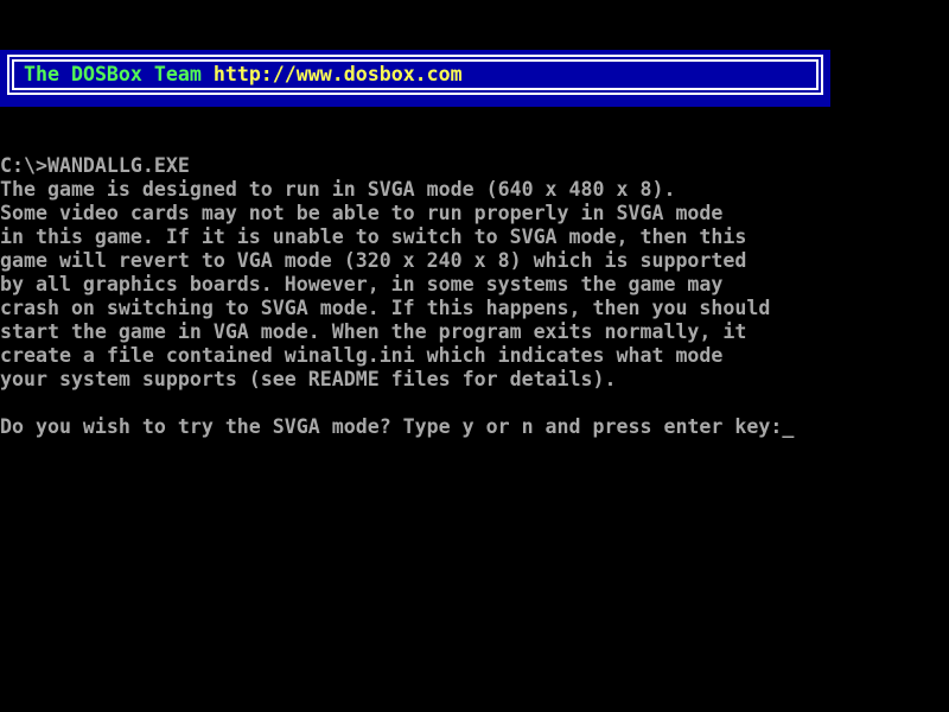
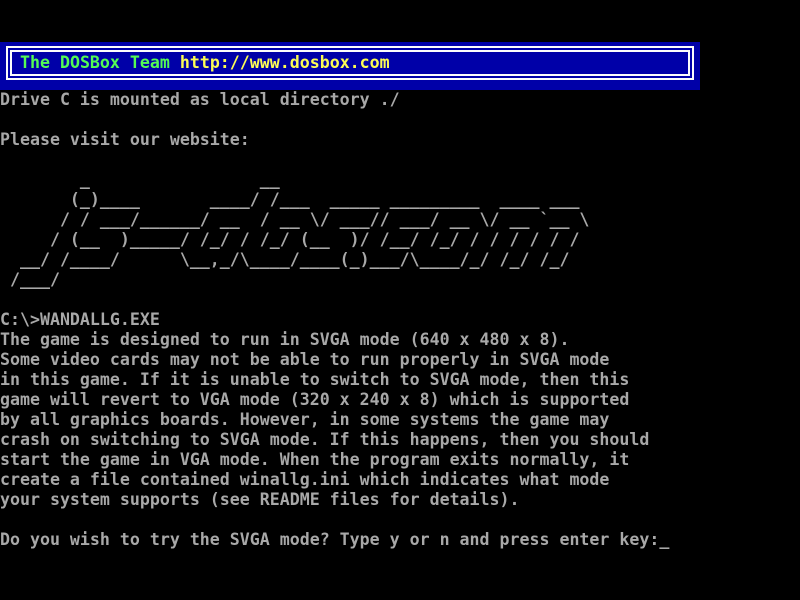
  The DOSBox Team http://www.dosbox.com
+ Drive C is mounted as local directory ./
+ Please visit our website:
+ _ __
+ (_)____ ____/ /___ _____ _________ ____ ___
+ / / ___/______/ __ / __ \/ ___// ___/ __ \/ __ `__ \
+ / (__ )_____/ /_/ / /_/ (__ )/ /__/ /_/ / / / / / /
+ __/ /____/ \__,_/\____/____(_)___/\____/_/ /_/ /_/
+ /___/
  C:\>WANDALLG.EXE
  The game is designed to run in SVGA mode (640 x 480 x 8).
  Some video cards may not be able to run properly in SVGA mode
  in this game. If it is unable to switch to SVGA mode, then this
  game will revert to VGA mode (320 x 240 x 8) which is supported
  by all graphics boards. However, in some systems the game may
  crash on switching to SVGA mode. If this happens, then you should
  start the game in VGA mode. When the program exits normally, it
  create a file contained winallg.ini which indicates what mode
  your system supports (see README files for details).
  Do you wish to try the SVGA mode? Type y or n and press enter key:_
